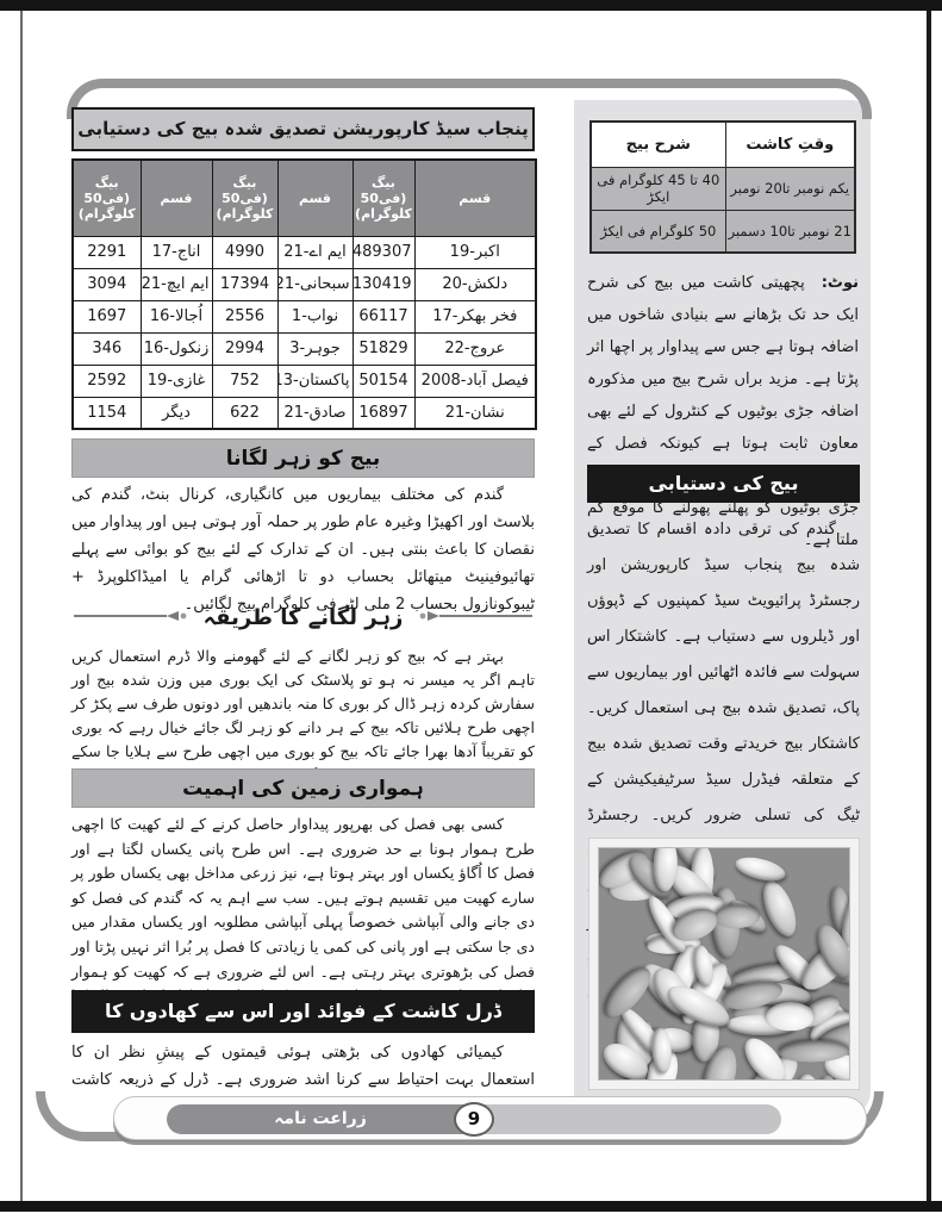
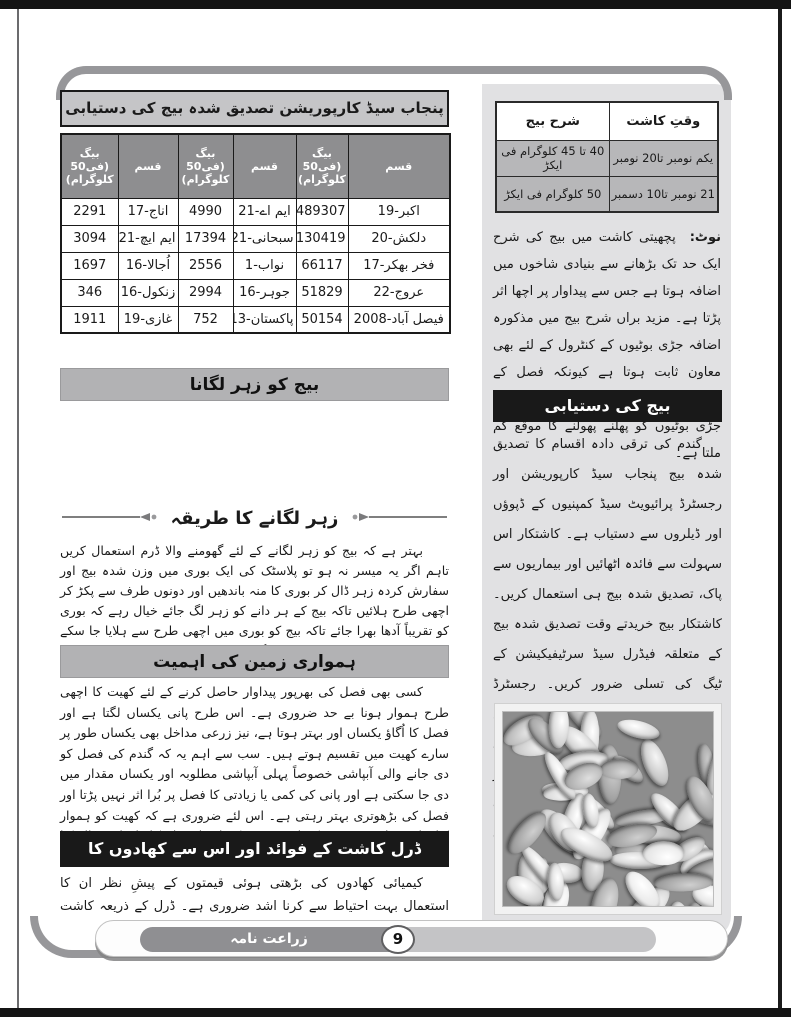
  پنجاب سیڈ کارپوریشن تصدیق شدہ بیج کی دستیابی
  قسم	بیگ (فی50 کلوگرام)	قسم	بیگ (فی50 کلوگرام)	قسم	بیگ (فی50 کلوگرام)
  اکبر-19	489307	ایم اے-21	4990	اناج-17	2291
  دلکش-20	130419	سبحانی-21	17394	ایم ایچ-21	3094
  فخر بھکر-17	66117	نواب-1	2556	اُجالا-16	1697
- عروج-22	51829	جوہر-3	2994	زنکول-16	346
+ عروج-22	51829	جوہر-16	2994	زنکول-16	346
- فیصل آباد-2008	50154	پاکستان-13	752	غازی-19	2592
+ فیصل آباد-2008	50154	پاکستان-13	752	غازی-19	1911
- نشان-21	16897	صادق-21	622	دیگر	1154
  بیج کو زہر لگانا
- گندم کی مختلف بیماریوں میں کانگیاری، کرنال بنٹ، گندم کی بلاسٹ اور اکھیڑا وغیرہ عام طور پر حملہ آور ہوتی ہیں اور پیداوار میں نقصان کا باعث بنتی ہیں۔ ان کے تدارک کے لئے بیج کو بوائی سے پہلے تھائیوفینیٹ میتھائل بحساب دو تا اڑھائی گرام یا امیڈاکلوپرڈ + ٹیبوکونازول بحساب 2 ملی لٹر فی کلوگرام بیج لگائیں۔
  زہر لگانے کا طریقہ
  بہتر ہے کہ بیج کو زہر لگانے کے لئے گھومنے والا ڈرم استعمال کریں تاہم اگر یہ میسر نہ ہو تو پلاسٹک کی ایک بوری میں وزن شدہ بیج اور سفارش کردہ زہر ڈال کر بوری کا منہ باندھیں اور دونوں طرف سے پکڑ کر اچھی طرح ہلائیں تاکہ بیج کے ہر دانے کو زہر لگ جائے خیال رہے کہ بوری کو تقریباً آدھا بھرا جائے تاکہ بیج کو بوری میں اچھی طرح سے ہلایا جا سکے
  ہمواری زمین کی اہمیت
  کسی بھی فصل کی بھرپور پیداوار حاصل کرنے کے لئے کھیت کا اچھی طرح ہموار ہونا بے حد ضروری ہے۔ اس طرح پانی یکساں لگتا ہے اور فصل کا اُگاؤ یکساں اور بہتر ہوتا ہے، نیز زرعی مداخل بھی یکساں طور پر سارے کھیت میں تقسیم ہوتے ہیں۔ سب سے اہم یہ کہ گندم کی فصل کو دی جانے والی آبپاشی خصوصاً پہلی آبپاشی مطلوبہ اور یکساں مقدار میں دی جا سکتی ہے اور پانی کی کمی یا زیادتی کا فصل پر بُرا اثر نہیں پڑتا اور فصل کی بڑھوتری بہتر رہتی ہے۔ اس لئے ضروری ہے کہ کھیت کو ہموار
  ڈرل کاشت کے فوائد اور اس سے کھادوں کا اسعمال
  وقتِ کاشت	شرح بیج
  یکم نومبر تا20 نومبر	40 تا 45 کلوگرام فی ایکڑ
  21 نومبر تا10 دسمبر	50 کلوگرام فی ایکڑ
  نوٹ:پچھیتی کاشت میں بیج کی شرح ایک حد تک بڑھانے سے بنیادی شاخوں میں اضافہ ہوتا ہے جس سے پیداوار پر اچھا اثر پڑتا ہے۔ مزید براں شرح بیج میں مذکورہ اضافہ جڑی بوٹیوں کے کنٹرول کے لئے بھی معاون ثابت ہوتا ہے کیونکہ فصل کے جڑی بوٹیوں کو پھلنے پھولنے کا موقع کم ملتا ہے۔
  بیج کی دستیابی
  زراعت نامہ
  9
